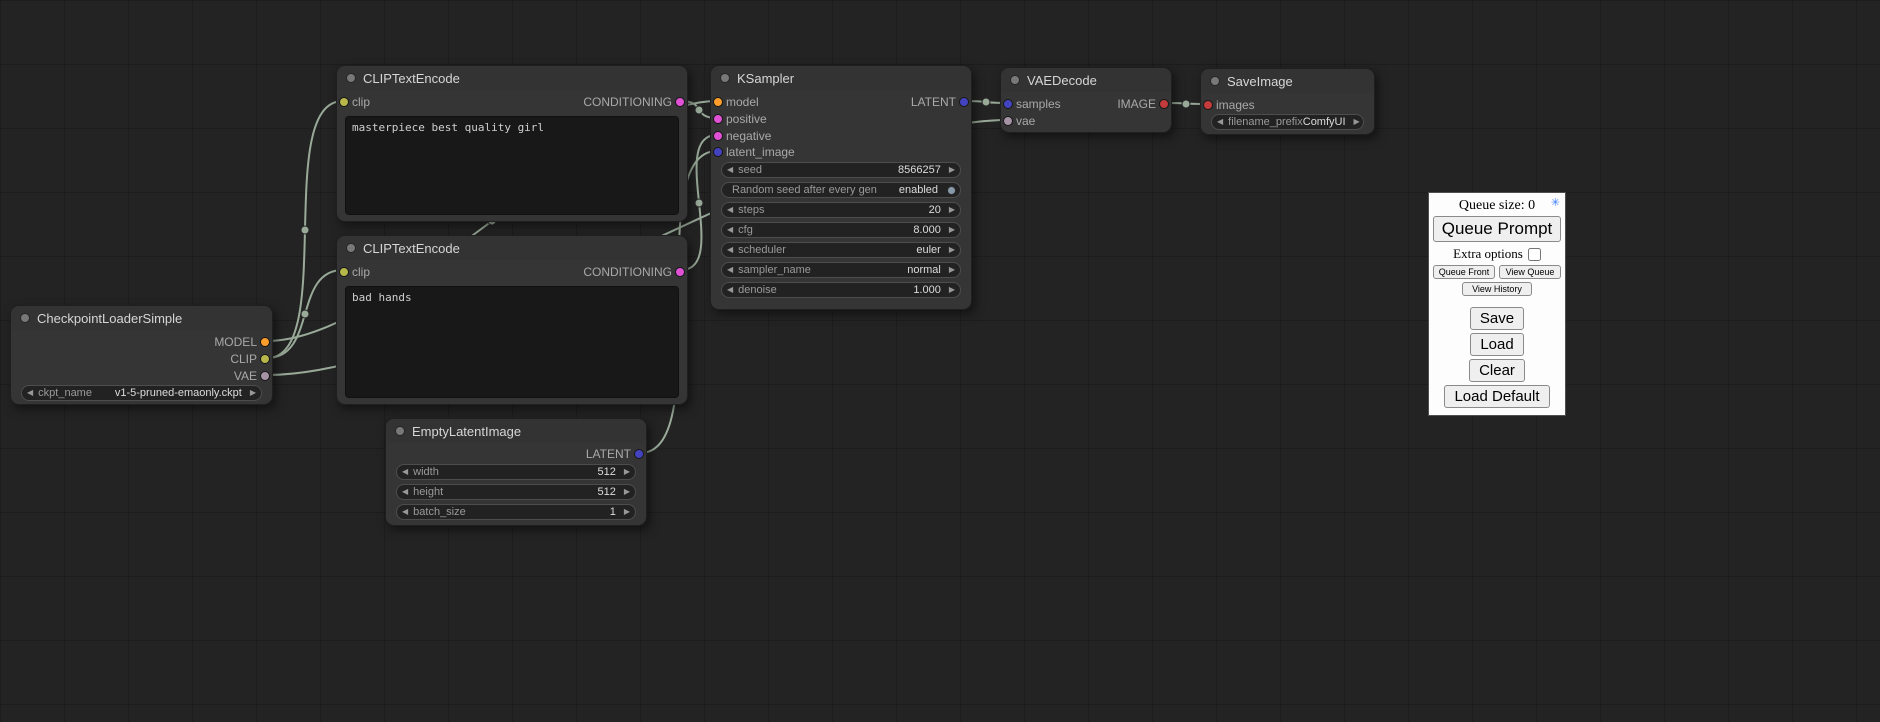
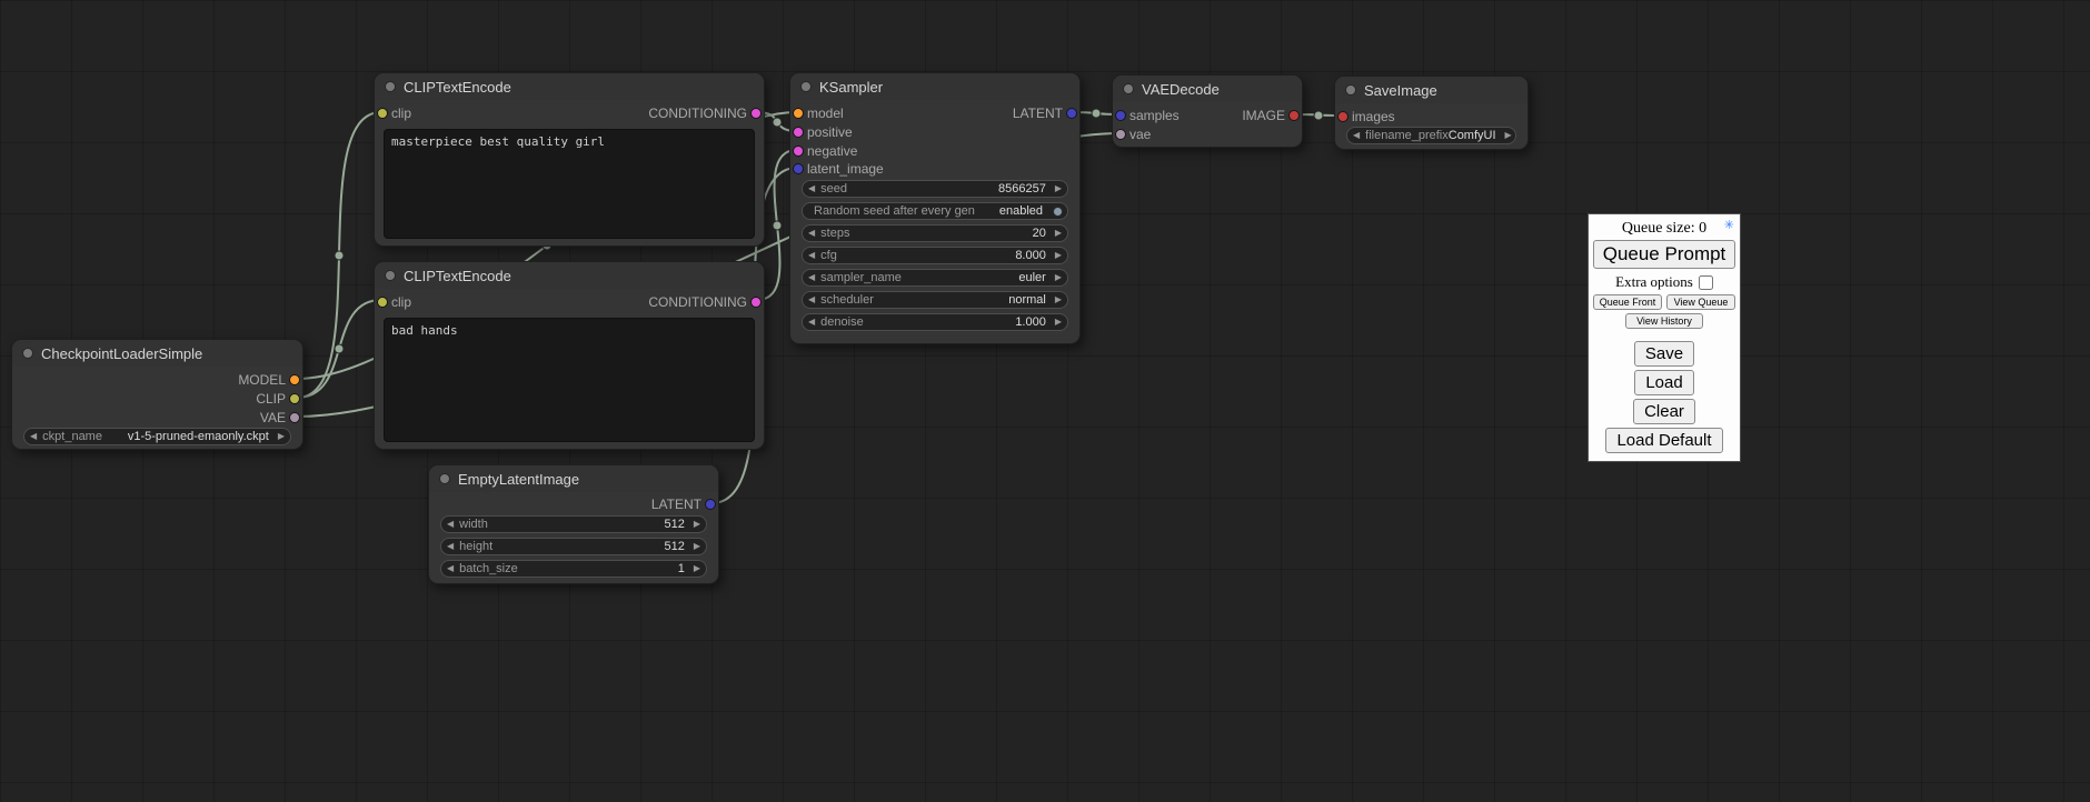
  CheckpointLoaderSimple
  MODEL
  CLIP
  VAE
  ◀
  ckpt_name
  v1-5-pruned-emaonly.ckpt
  ▶
  CLIPTextEncode
  clip
  CONDITIONING
  masterpiece best quality girl
  CLIPTextEncode
  clip
  CONDITIONING
  bad hands
  EmptyLatentImage
  LATENT
  ◀
  width
  512
  ▶
  ◀
  height
  512
  ▶
  ◀
  batch_size
  1
  ▶
  KSampler
  model
  positive
  negative
  latent_image
  LATENT
  ◀
  seed
  8566257
  ▶
  Random seed after every gen
  enabled
  ◀
  steps
  20
  ▶
  ◀
  cfg
  8.000
  ▶
  ◀
- scheduler
+ sampler_name
  euler
  ▶
  ◀
- sampler_name
+ scheduler
  normal
  ▶
  ◀
  denoise
  1.000
  ▶
  VAEDecode
  samples
  vae
  IMAGE
  SaveImage
  images
  ◀
  filename_prefix
  ComfyUI
  ▶
  Queue size: 0
  ✳
  Queue Prompt
  Extra options
  Queue Front
  View Queue
  View History
  Save
  Load
  Clear
  Load Default
